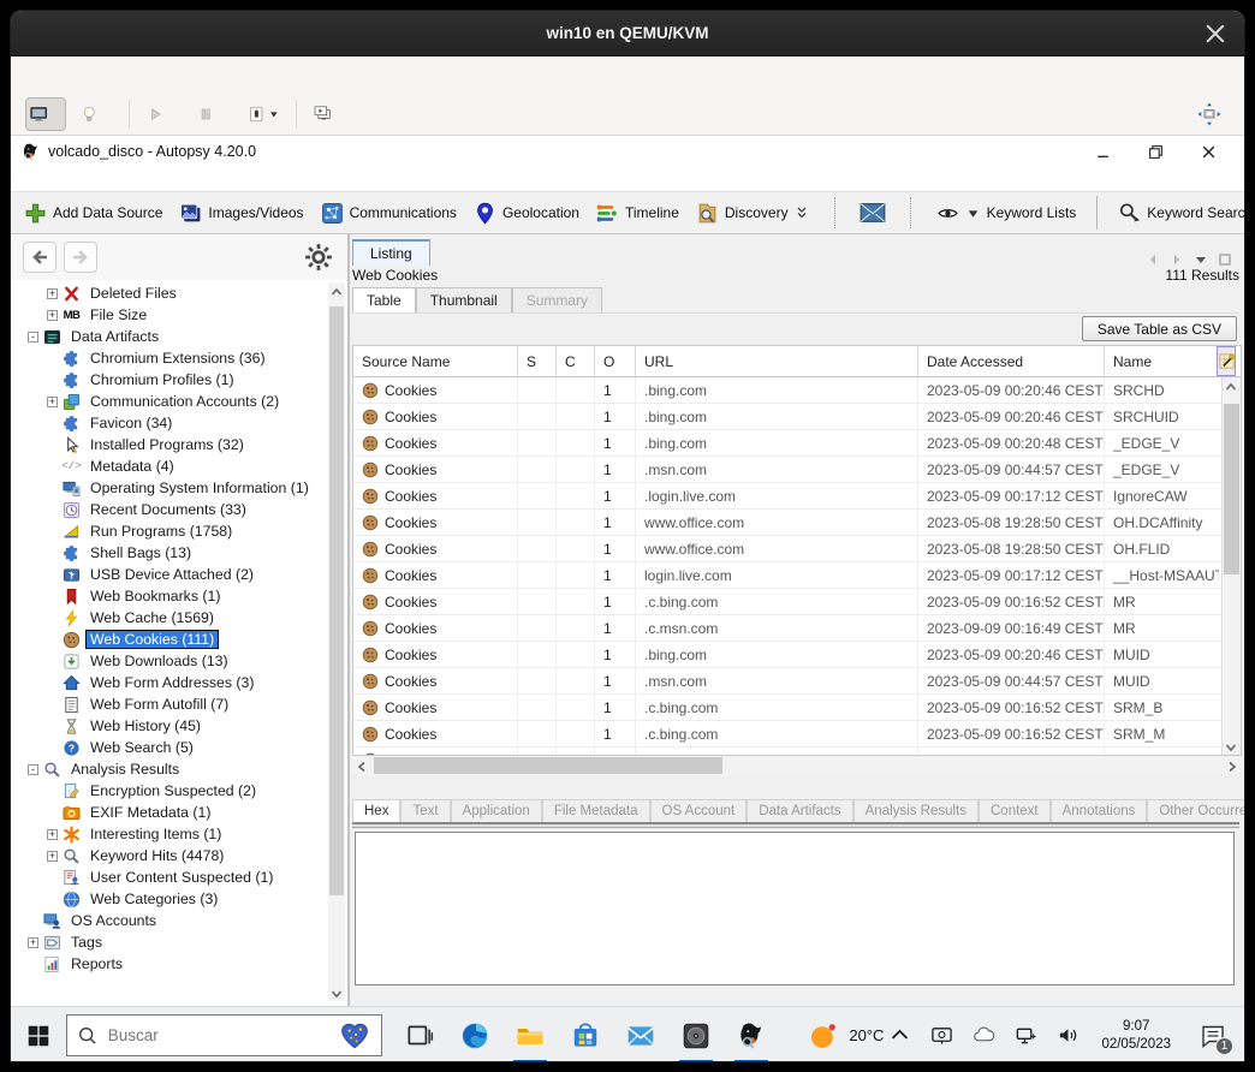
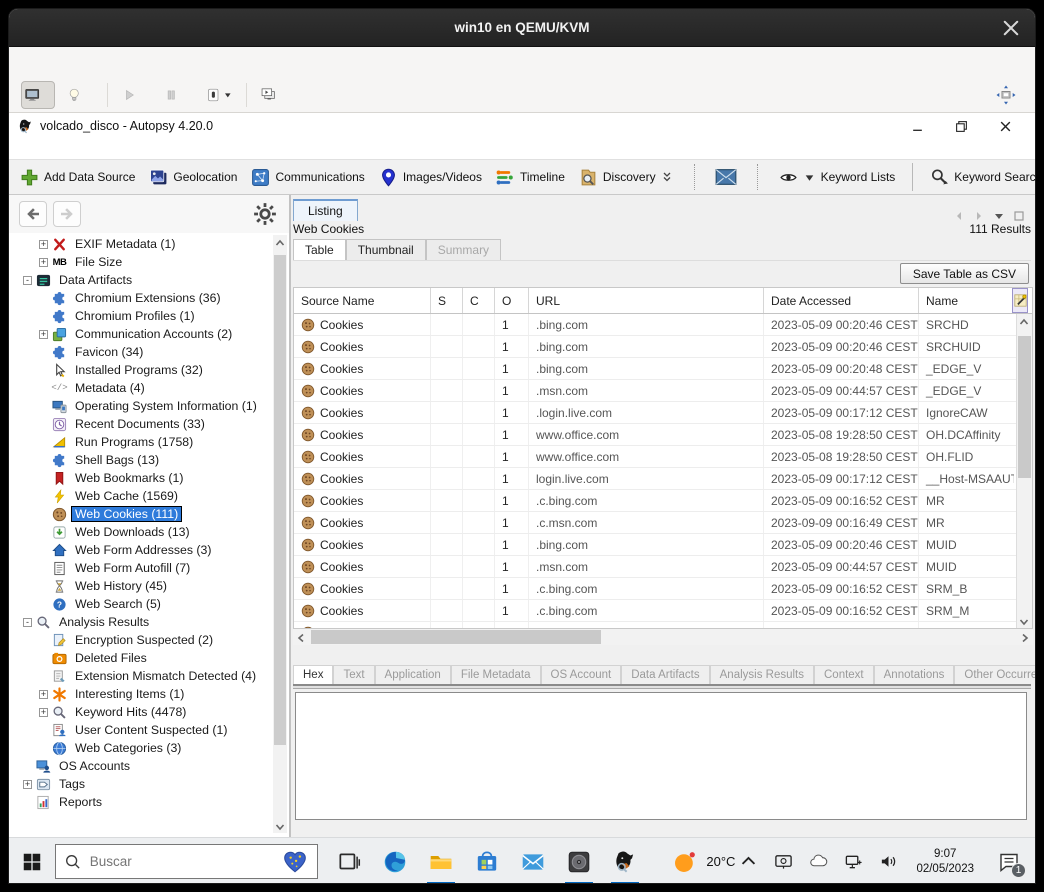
  win10 en QEMU/KVM
  volcado_disco - Autopsy 4.20.0
  Add Data Source
- Images/Videos
+ Geolocation
  Communications
- Geolocation
+ Images/Videos
  Timeline
  Discovery
  Keyword Lists
  Keyword Searc
  +
- Deleted Files
+ EXIF Metadata (1)
  +
  MB
  File Size
  -
  Data Artifacts
  Chromium Extensions (36)
  Chromium Profiles (1)
  +
  Communication Accounts (2)
  Favicon (34)
  Installed Programs (32)
  </>
  Metadata (4)
  Operating System Information (1)
  Recent Documents (33)
  Run Programs (1758)
  Shell Bags (13)
- USB Device Attached (2)
  Web Bookmarks (1)
  Web Cache (1569)
  Web Cookies (111)
  Web Downloads (13)
  Web Form Addresses (3)
  Web Form Autofill (7)
  Web History (45)
  ?
  Web Search (5)
  -
  Analysis Results
  Encryption Suspected (2)
- EXIF Metadata (1)
+ Deleted Files
+ Extension Mismatch Detected (4)
  +
  Interesting Items (1)
  +
  Keyword Hits (4478)
  User Content Suspected (1)
  Web Categories (3)
  OS Accounts
  +
  Tags
  Reports
  Listing
  Web Cookies
  111 Results
  Table
  Thumbnail
  Summary
  Save Table as CSV
  Source Name
  S
  C
  O
  URL
  Date Accessed
  Name
  Cookies
  1
  .bing.com
  2023-05-09 00:20:46 CEST
  SRCHD
  Cookies
  1
  .bing.com
  2023-05-09 00:20:46 CEST
  SRCHUID
  Cookies
  1
  .bing.com
  2023-05-09 00:20:48 CEST
  _EDGE_V
  Cookies
  1
  .msn.com
  2023-05-09 00:44:57 CEST
  _EDGE_V
  Cookies
  1
  .login.live.com
  2023-05-09 00:17:12 CEST
  IgnoreCAW
  Cookies
  1
  www.office.com
  2023-05-08 19:28:50 CEST
  OH.DCAffinity
  Cookies
  1
  www.office.com
  2023-05-08 19:28:50 CEST
  OH.FLID
  Cookies
  1
  login.live.com
  2023-05-09 00:17:12 CEST
  __Host-MSAAU
  Cookies
  1
  .c.bing.com
  2023-05-09 00:16:52 CEST
  MR
  Cookies
  1
  .c.msn.com
  2023-09-09 00:16:49 CEST
  MR
  Cookies
  1
  .bing.com
  2023-05-09 00:20:46 CEST
  MUID
  Cookies
  1
  .msn.com
  2023-05-09 00:44:57 CEST
  MUID
  Cookies
  1
  .c.bing.com
  2023-05-09 00:16:52 CEST
  SRM_B
  Cookies
  1
  .c.bing.com
  2023-05-09 00:16:52 CEST
  SRM_M
  Hex
  Text
  Application
  File Metadata
  OS Account
  Data Artifacts
  Analysis Results
  Context
  Annotations
  Other Occurre
  Buscar
  20°C
  9:07
  02/05/2023
  1
